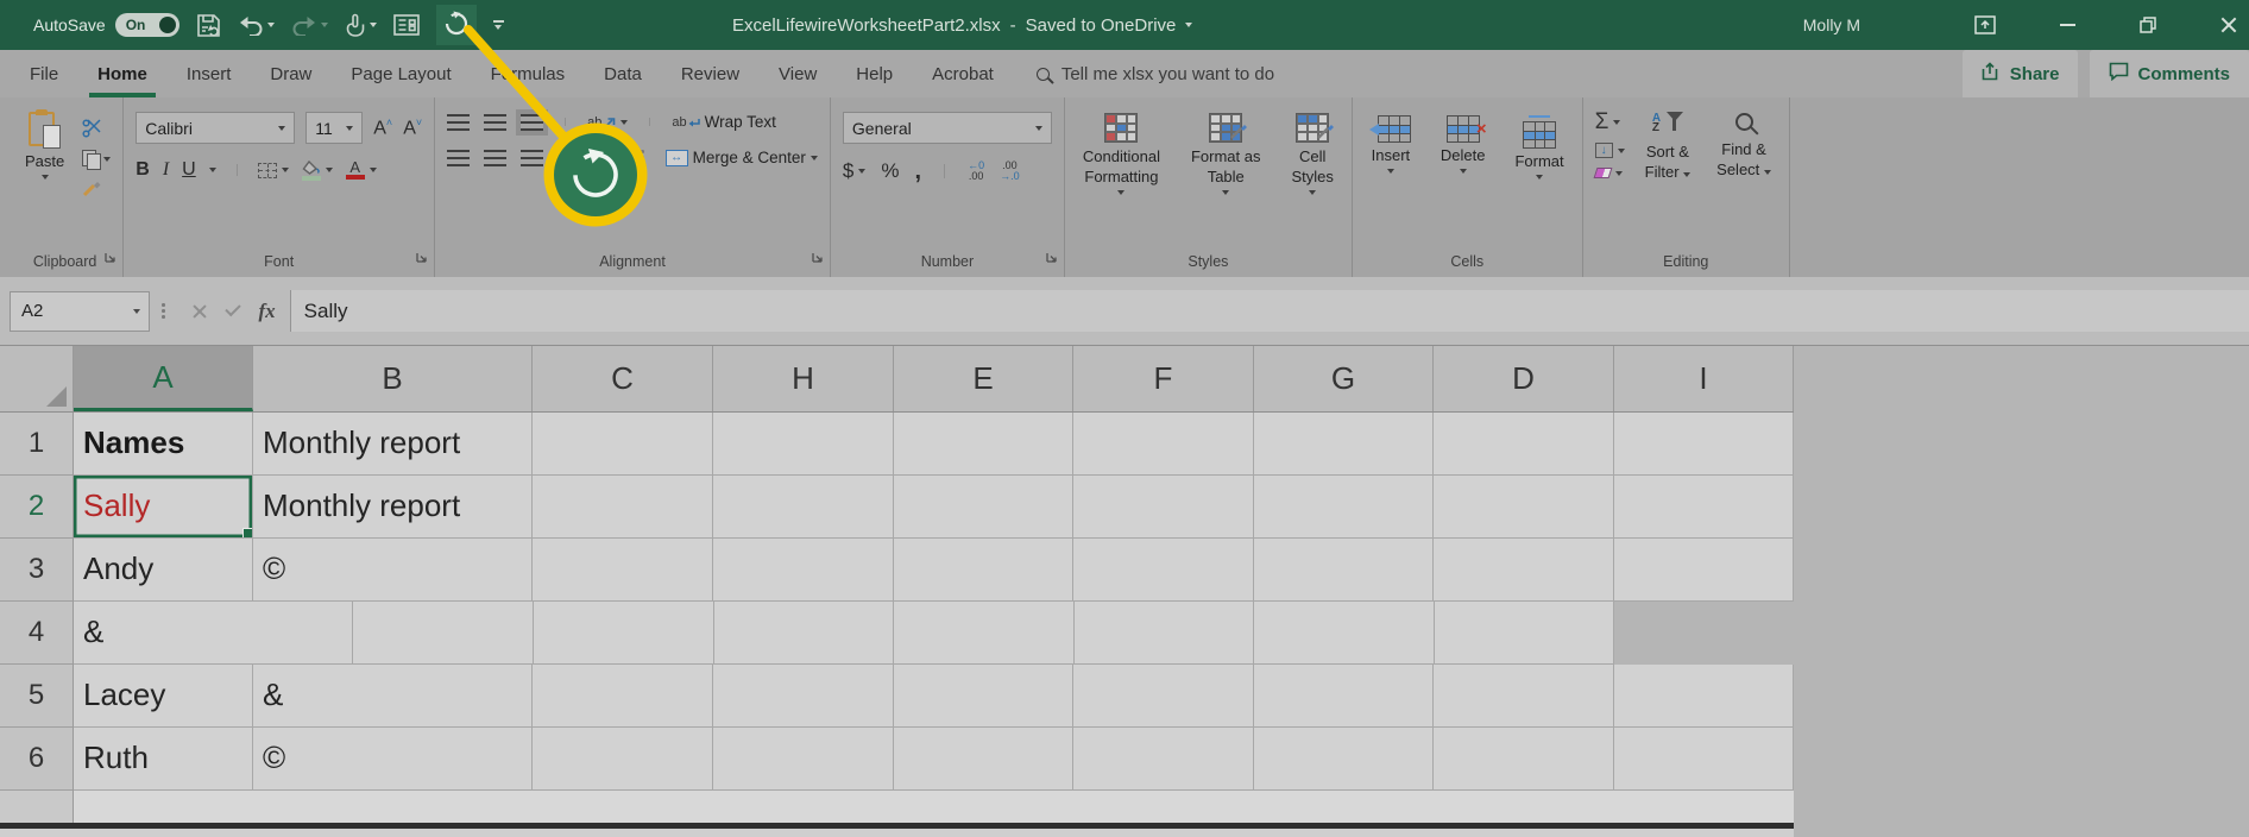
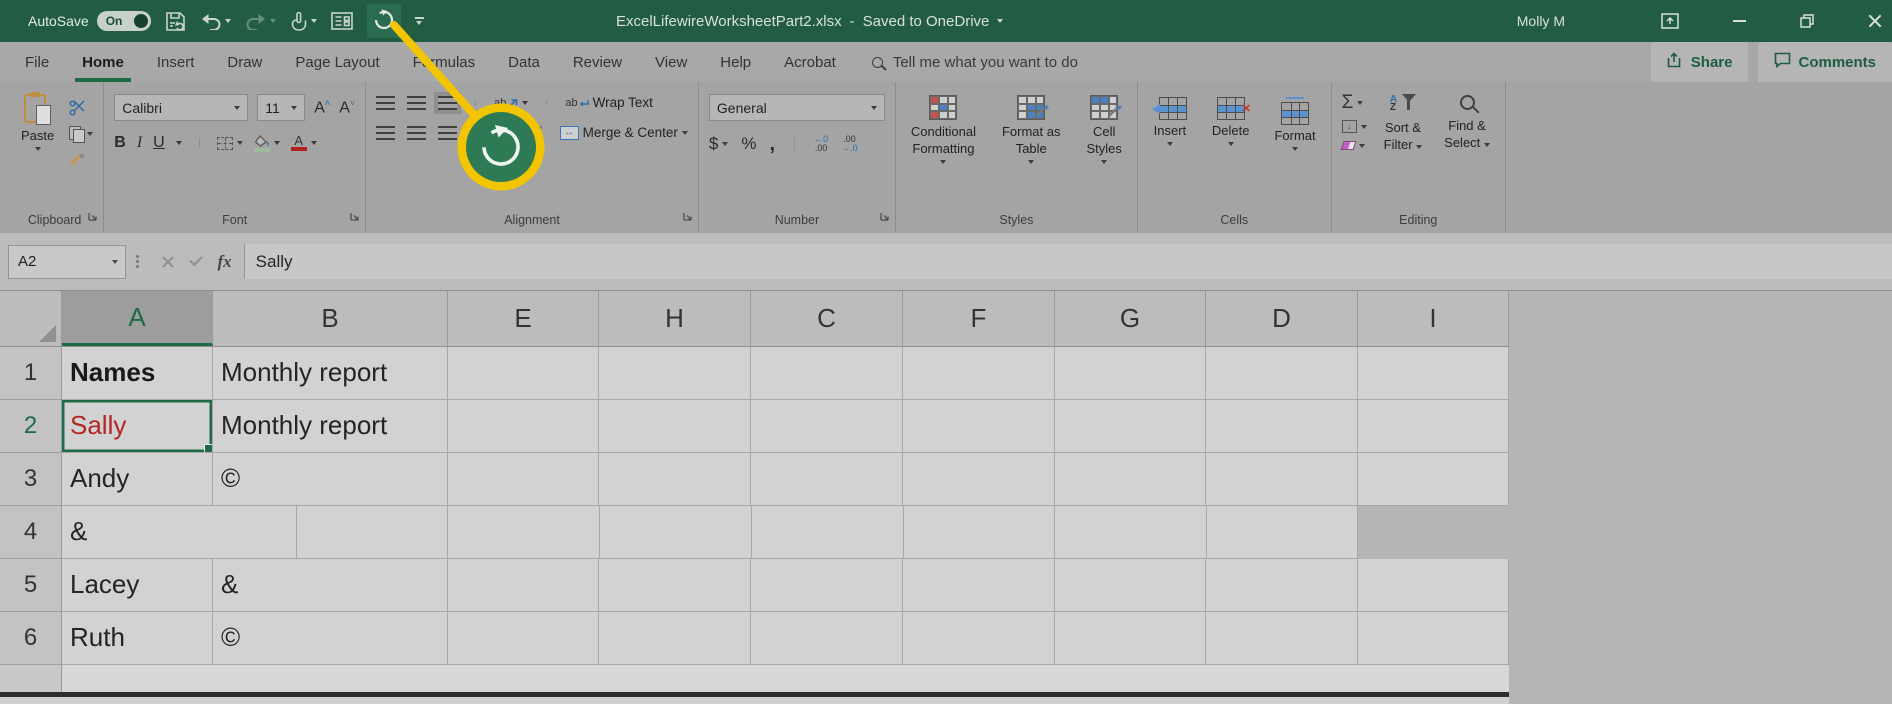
  AutoSave
  On
  ExcelLifewireWorksheetPart2.xlsx
  -
  Saved to OneDrive
  Molly M
  File
  Home
  Insert
  Draw
  Page Layout
  Frmulas
  Data
  Review
  View
  Help
  Acrobat
- Tell me xlsx you want to do
+ Tell me what you want to do
  Share
  Comments
  Paste
  Clipboard
  Calibri
  11
  A˄
  A˅
  B
  I
  U
  A
  Font
  ab
  ab
  Wrap Text
  ↔
  Merge & Center
  Alignment
  General
  $
  %
  ,
  ←0
  .00
  .00
  →.0
  Number
  Conditional
  Formatting
  Format as
  Table
  Cell
  Styles
  Styles
  Insert
  ×
  Delete
  Format
  Cells
  Σ
  ↓
  A
  Z
  Sort &
  Filter
  Find &
  Select
  Editing
  A2
  fx
  Sally
  A
  B
- C
+ E
  H
- E
+ C
  F
  G
  D
  I
  1
  Names
  Monthly report
  2
  Sally
  Monthly report
  3
  Andy
  ©
  4
  &
  5
  Lacey
  &
  6
  Ruth
  ©
